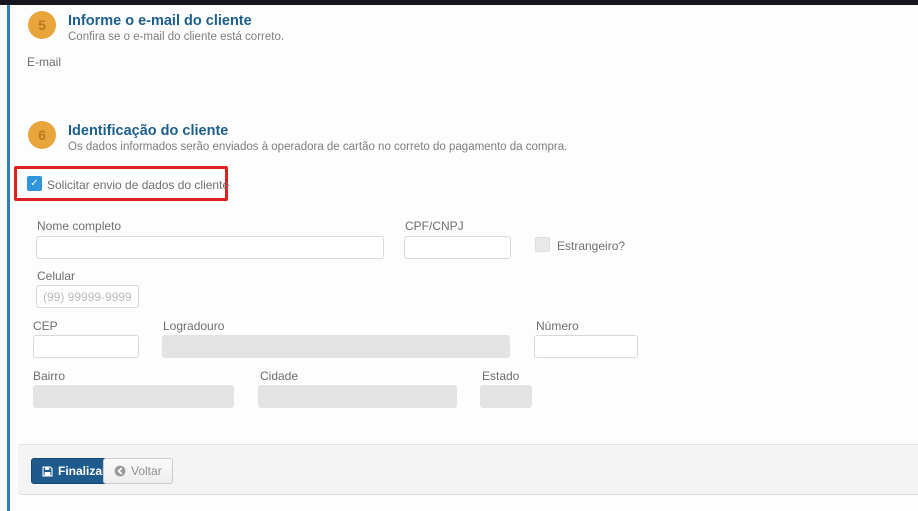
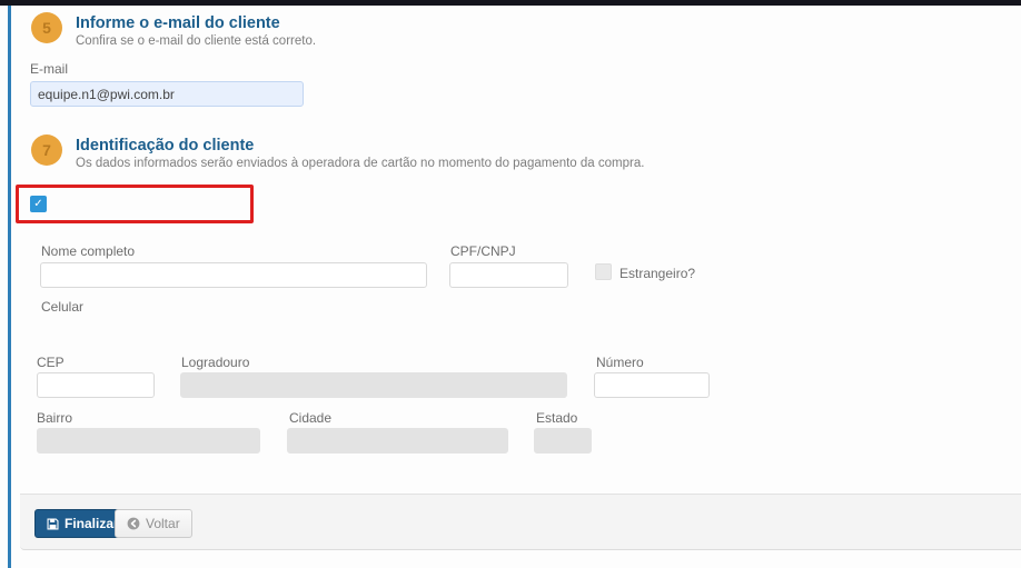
  5
  Informe o e-mail do cliente
  Confira se o e-mail do cliente está correto.
  E-mail
+ equipe.n1@pwi.com.br
- 6
+ 7
  Identificação do cliente
- Os dados informados serão enviados à operadora de cartão no correto do pagamento da compra.
+ Os dados informados serão enviados à operadora de cartão no momento do pagamento da compra.
  ✓
- Solicitar envio de dados do cliente
  Nome completo
  CPF/CNPJ
  Estrangeiro?
  Celular
- (99) 99999-9999
  CEP
  Logradouro
  Número
  Bairro
  Cidade
  Estado
  Finaliza
  Voltar
